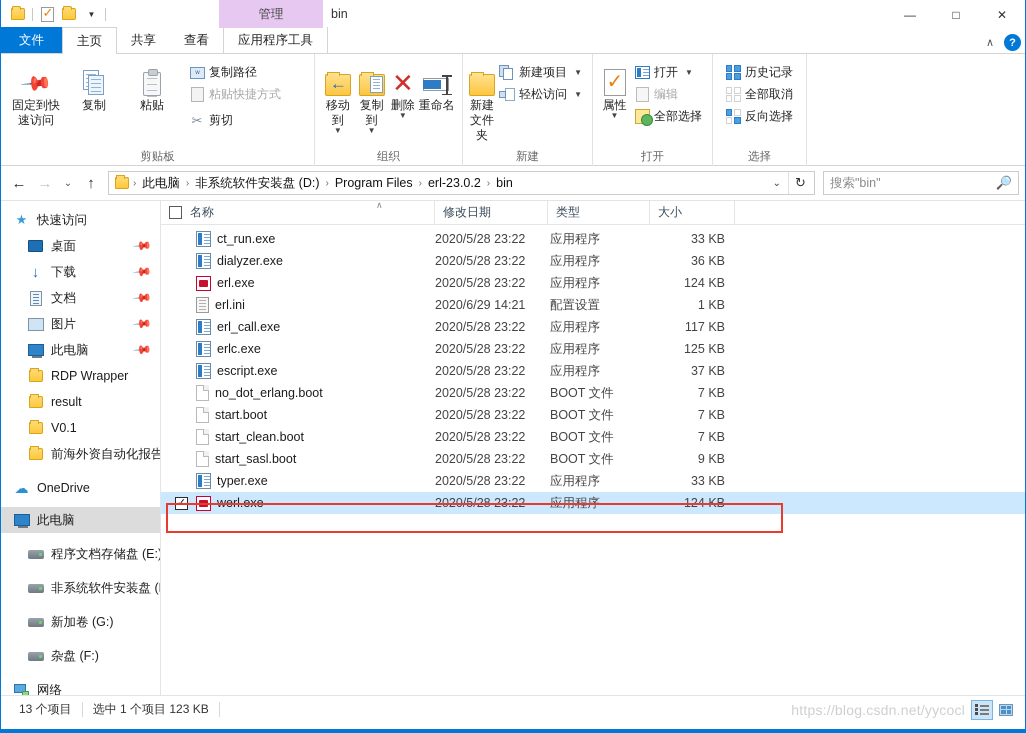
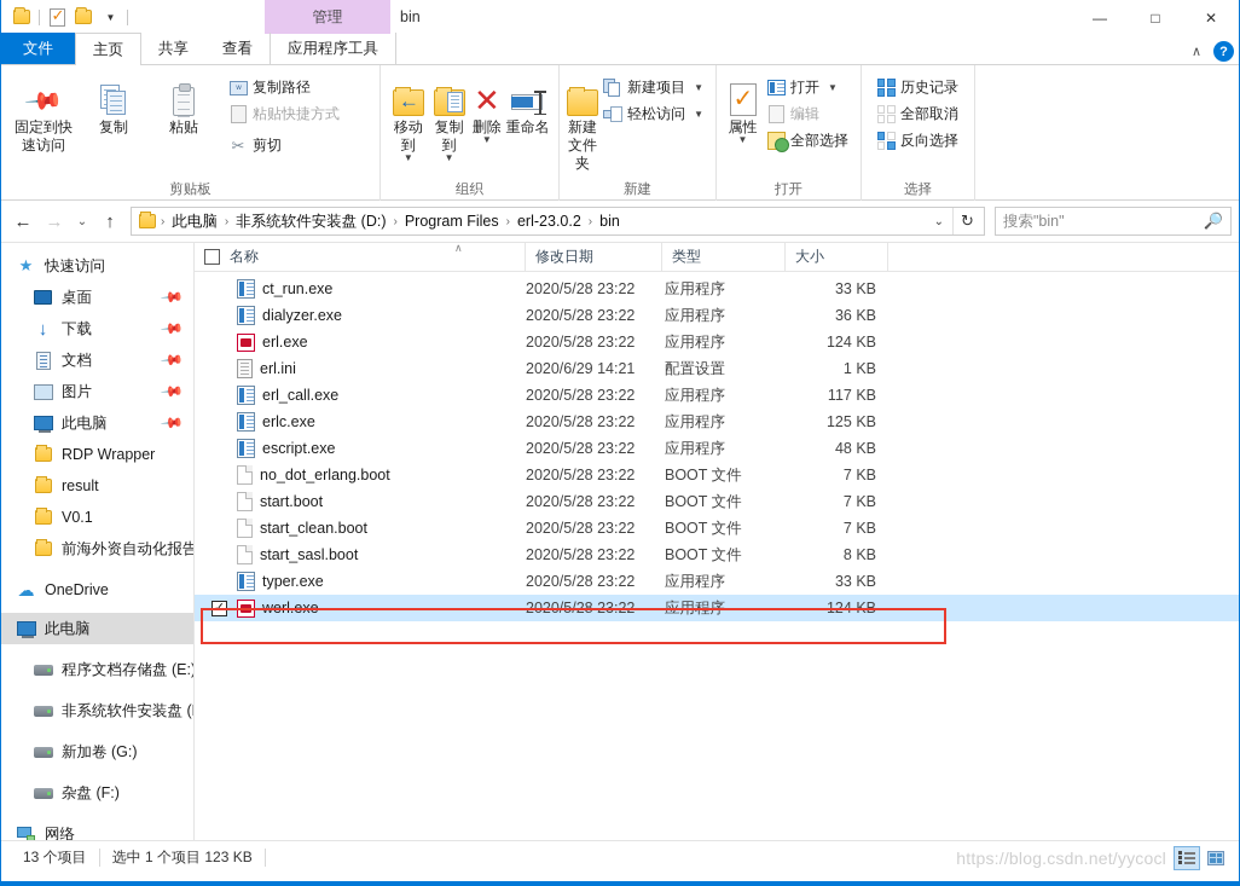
  ▼
  管理
  bin
  —
  □
  ✕
  文件
  主页
  共享
  查看
  应用程序工具
  ∧
  ?
  固定到快
  速访问
  复制
  粘贴
  复制路径
  粘贴快捷方式
  ✂
  剪切
  剪贴板
  移动到
  ▼
  复制到
  ▼
  ✕
  删除
  ▼
  重命名
  组织
  新建
  文件夹
  新建项目
  ▼
  轻松访问
  ▼
  新建
  属性
  ▼
  打开
  ▼
  编辑
  全部选择
  打开
  历史记录
  全部取消
  反向选择
  选择
  ←
  →
  ⌄
  ↑
  ›
  此电脑
  ›
  非系统软件安装盘 (D:)
  ›
  Program Files
  ›
  erl-23.0.2
  ›
  bin
  ⌄
  ↻
  搜索"bin"
  ★
  快速访问
  桌面
  ↓
  下载
  文档
  图片
  此电脑
  RDP Wrapper
  result
  V0.1
  前海外资自动化报告
  ☁
  OneDrive
  此电脑
  程序文档存储盘 (E:
  非系统软件安装盘 (
  新加卷 (G:)
  杂盘 (F:)
  网络
  ∧
  名称
  修改日期
  类型
  大小
  ct_run.exe
  2020/5/28 23:22
  应用程序
  33 KB
  dialyzer.exe
  2020/5/28 23:22
  应用程序
  36 KB
  erl.exe
  2020/5/28 23:22
  应用程序
  124 KB
  erl.ini
  2020/6/29 14:21
  配置设置
  1 KB
  erl_call.exe
  2020/5/28 23:22
  应用程序
  117 KB
  erlc.exe
  2020/5/28 23:22
  应用程序
  125 KB
  escript.exe
  2020/5/28 23:22
  应用程序
- 37 KB
+ 48 KB
  no_dot_erlang.boot
  2020/5/28 23:22
  BOOT 文件
  7 KB
  start.boot
  2020/5/28 23:22
  BOOT 文件
  7 KB
  start_clean.boot
  2020/5/28 23:22
  BOOT 文件
  7 KB
  start_sasl.boot
  2020/5/28 23:22
  BOOT 文件
- 9 KB
+ 8 KB
  typer.exe
  2020/5/28 23:22
  应用程序
  33 KB
  ✓
  werl.exe
  2020/5/28 23:22
  应用程序
  124 KB
  13 个项目
  选中 1 个项目 123 KB
  https://blog.csdn.net/yycocl
